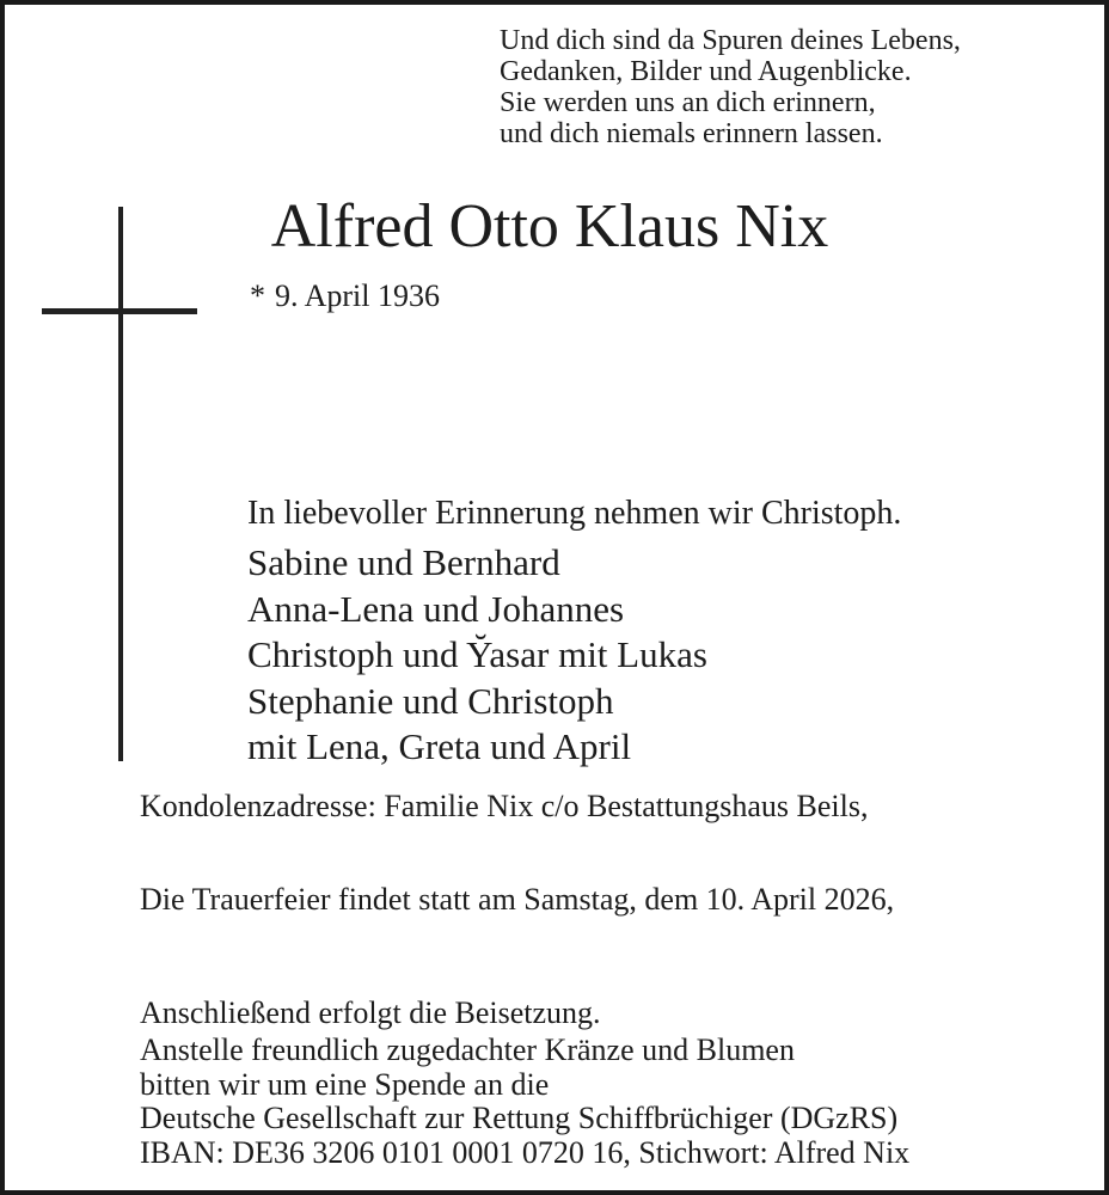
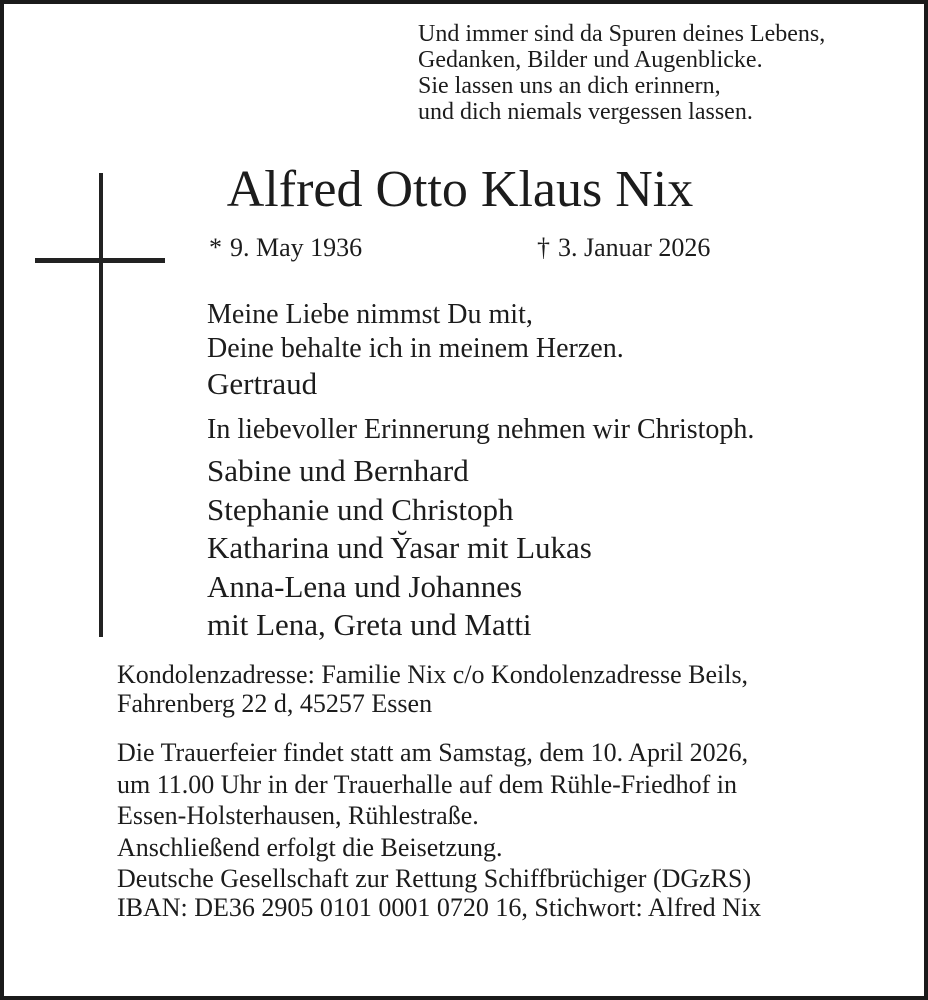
- Und dich sind da Spuren deines Lebens,
+ Und immer sind da Spuren deines Lebens,
  Gedanken, Bilder und Augenblicke.
- Sie werden uns an dich erinnern,
+ Sie lassen uns an dich erinnern,
- und dich niemals erinnern lassen.
+ und dich niemals vergessen lassen.
  Alfred Otto Klaus Nix
- * 9. April 1936
+ * 9. May 1936
+ † 3. Januar 2026
+ Meine Liebe nimmst Du mit,
+ Deine behalte ich in meinem Herzen.
+ Gertraud
  In liebevoller Erinnerung nehmen wir Christoph.
  Sabine und Bernhard
- Anna-Lena und Johannes
+ Stephanie und Christoph
- Christoph und Y̆asar mit Lukas
+ Katharina und Y̆asar mit Lukas
- Stephanie und Christoph
+ Anna-Lena und Johannes
- mit Lena, Greta und April
+ mit Lena, Greta und Matti
- Kondolenzadresse: Familie Nix c/o Bestattungshaus Beils,
+ Kondolenzadresse: Familie Nix c/o Kondolenzadresse Beils,
+ Fahrenberg 22 d, 45257 Essen
  Die Trauerfeier findet statt am Samstag, dem 10. April 2026,
+ um 11.00 Uhr in der Trauerhalle auf dem Rühle-Friedhof in
+ Essen-Holsterhausen, Rühlestraße.
  Anschließend erfolgt die Beisetzung.
- Anstelle freundlich zugedachter Kränze und Blumen
- bitten wir um eine Spende an die
  Deutsche Gesellschaft zur Rettung Schiffbrüchiger (DGzRS)
- IBAN: DE36 3206 0101 0001 0720 16, Stichwort: Alfred Nix
+ IBAN: DE36 2905 0101 0001 0720 16, Stichwort: Alfred Nix
